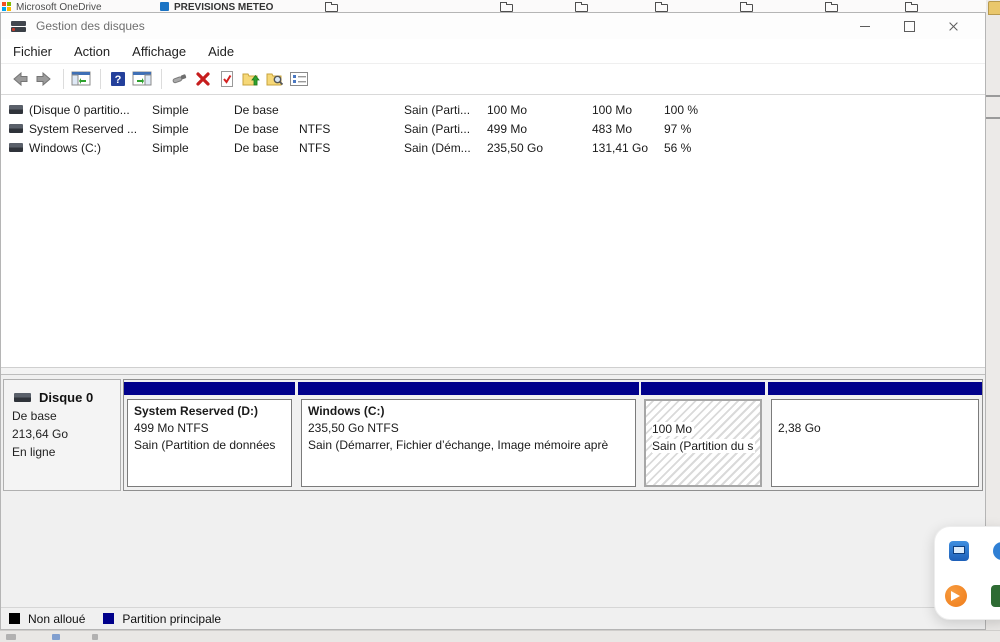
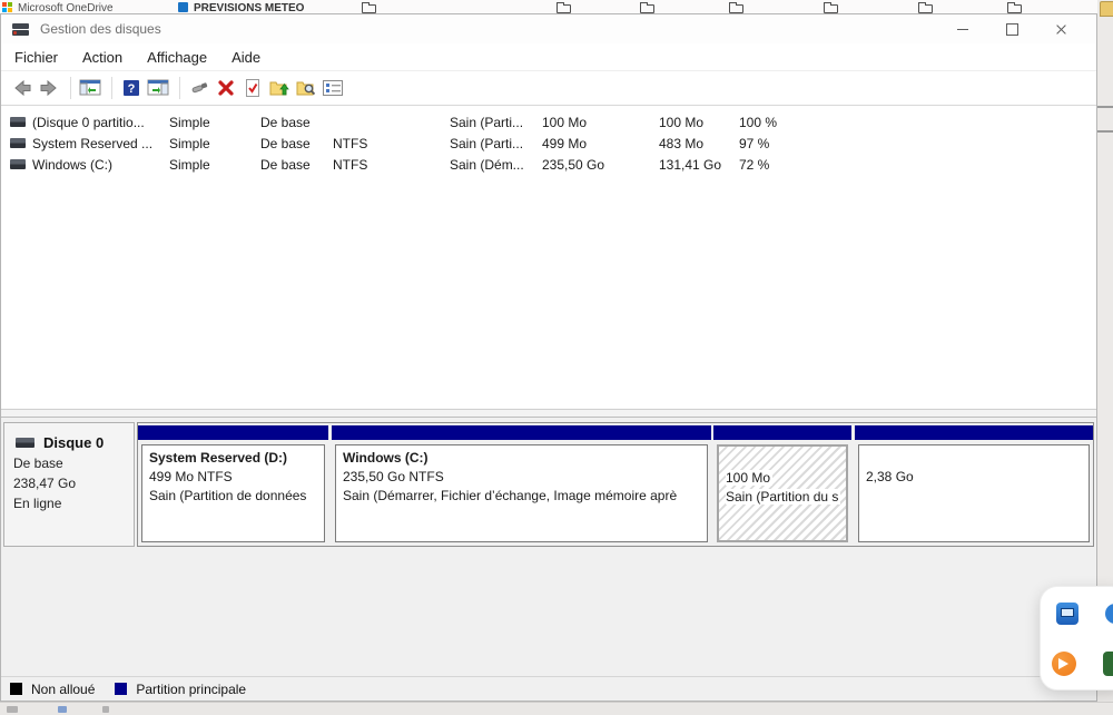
  Microsoft OneDrive
  PREVISIONS METEO
  Gestion des disques
  Fichier
  Action
  Affichage
  Aide
  ?
  (Disque 0 partitio...
  Simple
  De base
  Sain (Parti...
  100 Mo
  100 Mo
  100 %
  System Reserved ...
  Simple
  De base
  NTFS
  Sain (Parti...
  499 Mo
  483 Mo
  97 %
  Windows (C:)
  Simple
  De base
  NTFS
  Sain (Dém...
  235,50 Go
  131,41 Go
- 56 %
+ 72 %
  Disque 0
  De base
- 213,64 Go
+ 238,47 Go
  En ligne
  System Reserved (D:)
  499 Mo NTFS
  Sain (Partition de données
  Windows (C:)
  235,50 Go NTFS
  Sain (Démarrer, Fichier d’échange, Image mémoire aprè
  100 Mo
  Sain (Partition du s
  2,38 Go
  Non alloué
  Partition principale
